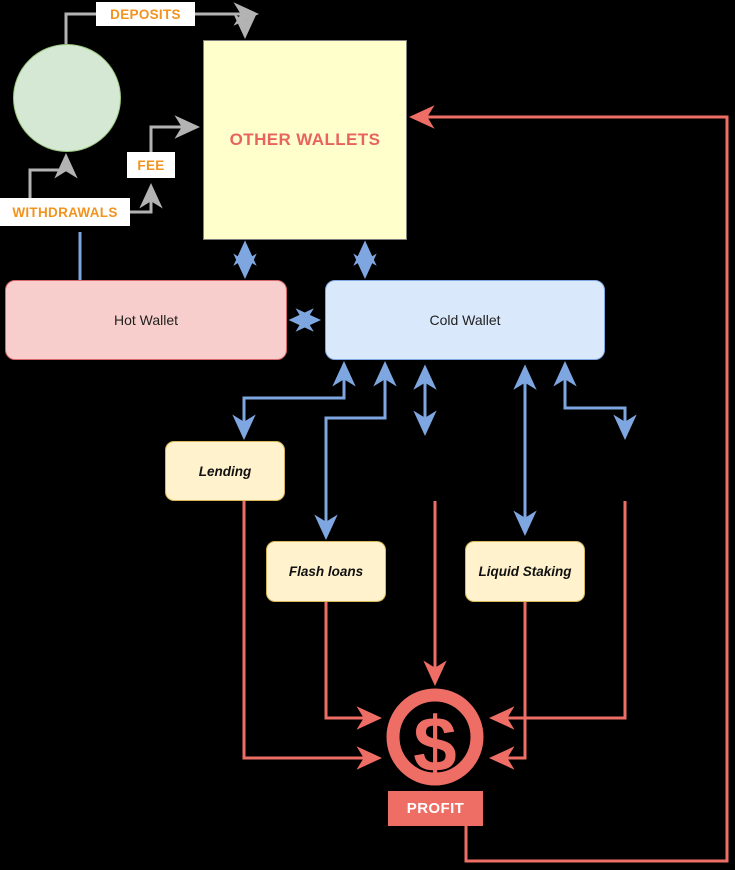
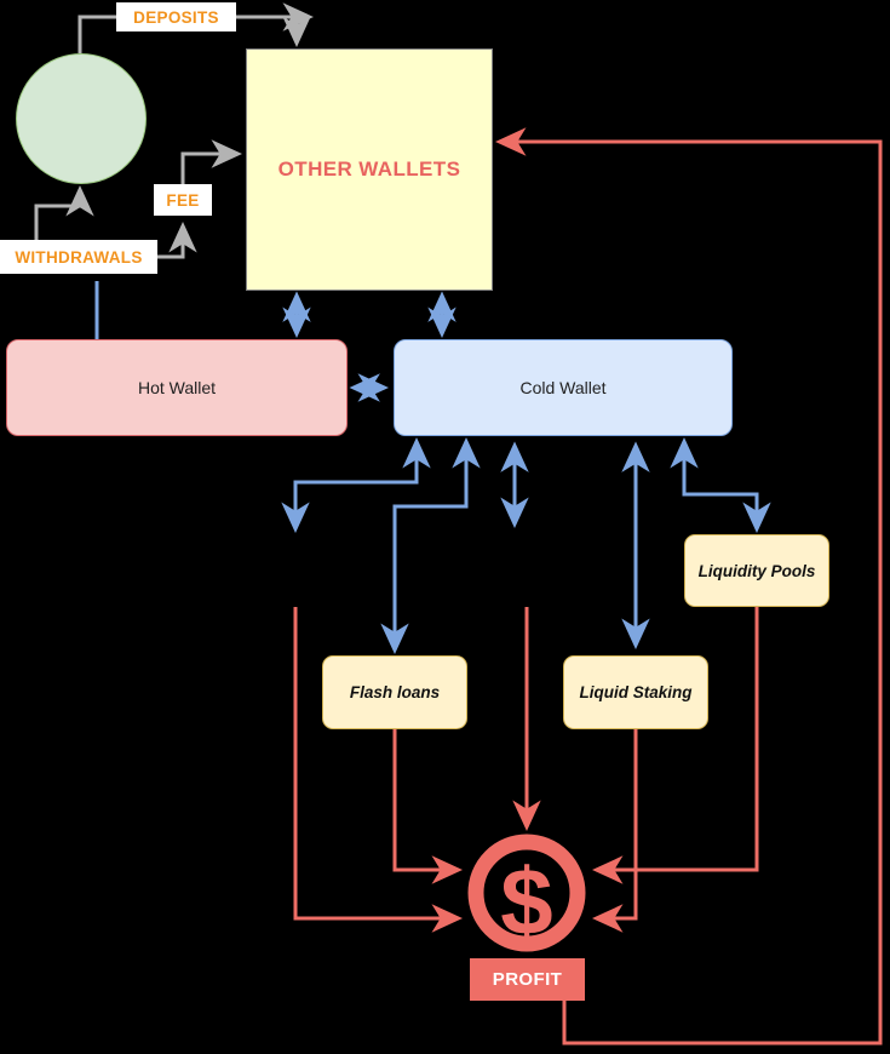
  $
  OTHER WALLETS
  DEPOSITS
  WITHDRAWALS
  FEE
  Hot Wallet
  Cold Wallet
- Lending
  Flash loans
  Liquid Staking
+ Liquidity Pools
  PROFIT
